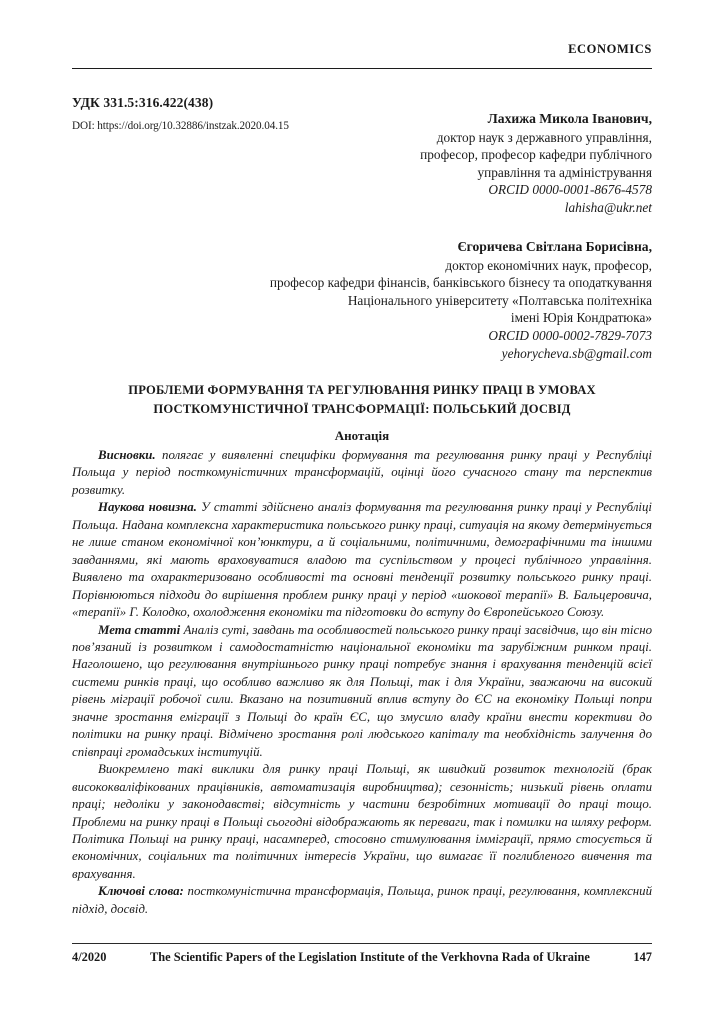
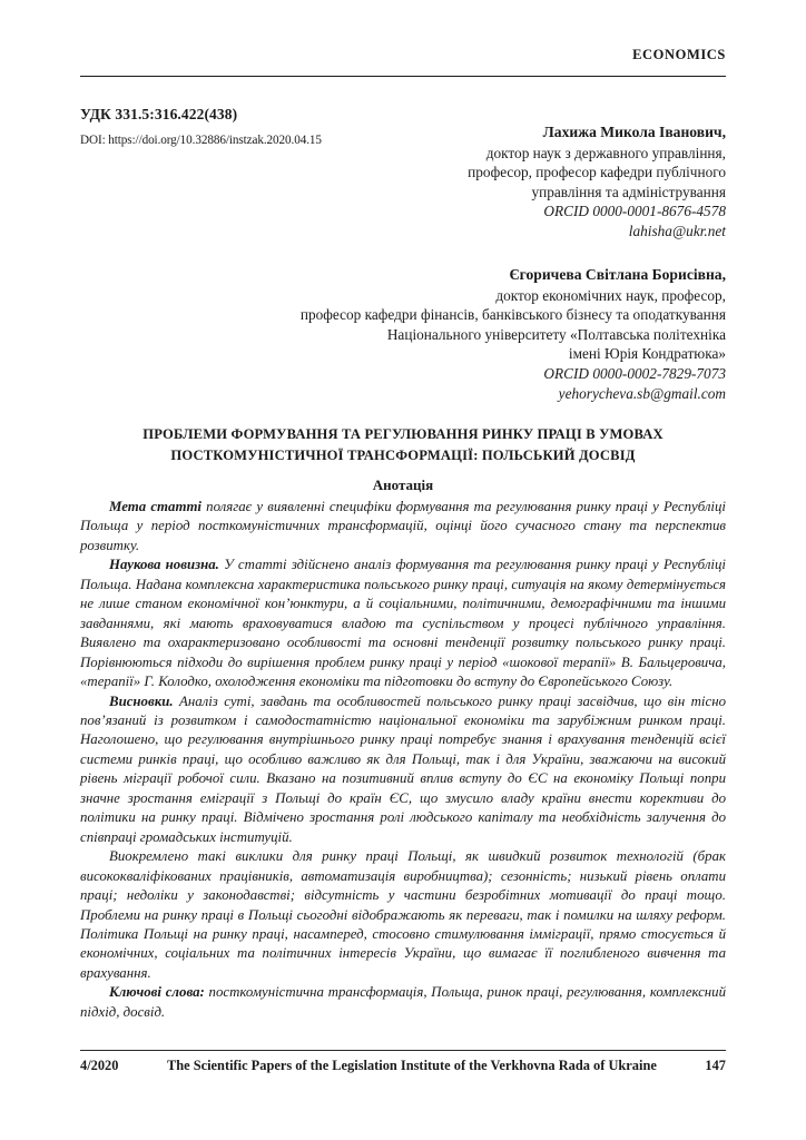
  ECONOMICS
  УДК 331.5:316.422(438)
  DOI: https://doi.org/10.32886/instzak.2020.04.15
  Лахижа Микола Іванович,
  доктор наук з державного управління,
  професор, професор кафедри публічного
  управління та адміністрування
  ORCID 0000-0001-8676-4578
  lahisha@ukr.net
  Єгоричева Світлана Борисівна,
  доктор економічних наук, професор,
  професор кафедри фінансів, банківського бізнесу та оподаткування
  Національного університету «Полтавська політехніка
  імені Юрія Кондратюка»
  ORCID 0000-0002-7829-7073
  yehorycheva.sb@gmail.com
  ПРОБЛЕМИ ФОРМУВАННЯ ТА РЕГУЛЮВАННЯ РИНКУ ПРАЦІ В УМОВАХ
  ПОСТКОМУНІСТИЧНОЇ ТРАНСФОРМАЦІЇ: ПОЛЬСЬКИЙ ДОСВІД
  Анотація
- Висновки. полягає у виявленні специфіки формування та регулювання ринку праці у Республіці Польща у період посткомуністичних трансформацій, оцінці його сучасного стану та перспектив розвитку.
+ Мета статті полягає у виявленні специфіки формування та регулювання ринку праці у Республіці Польща у період посткомуністичних трансформацій, оцінці його сучасного стану та перспектив розвитку.
  Наукова новизна. У статті здійснено аналіз формування та регулювання ринку праці у Республіці Польща. Надана комплексна характеристика польського ринку праці, ситуація на якому детермінується не лише станом економічної кон’юнктури, а й соціальними, політичними, демографічними та іншими завданнями, які мають враховуватися владою та суспільством у процесі публічного управління. Виявлено та охарактеризовано особливості та основні тенденції розвитку польського ринку праці. Порівнюються підходи до вирішення проблем ринку праці у період «шокової терапії» В. Бальцеровича, «терапії» Г. Колодко, охолодження економіки та підготовки до вступу до Європейського Союзу.
- Мета статті Аналіз суті, завдань та особливостей польського ринку праці засвідчив, що він тісно пов’язаний із розвитком і самодостатністю національної економіки та зарубіжним ринком праці. Наголошено, що регулювання внутрішнього ринку праці потребує знання і врахування тенденцій всієї системи ринків праці, що особливо важливо як для Польщі, так і для України, зважаючи на високий рівень міграції робочої сили. Вказано на позитивний вплив вступу до ЄС на економіку Польщі попри значне зростання еміграції з Польщі до країн ЄС, що змусило владу країни внести корективи до політики на ринку праці. Відмічено зростання ролі людського капіталу та необхідність залучення до співпраці громадських інституцій.
+ Висновки. Аналіз суті, завдань та особливостей польського ринку праці засвідчив, що він тісно пов’язаний із розвитком і самодостатністю національної економіки та зарубіжним ринком праці. Наголошено, що регулювання внутрішнього ринку праці потребує знання і врахування тенденцій всієї системи ринків праці, що особливо важливо як для Польщі, так і для України, зважаючи на високий рівень міграції робочої сили. Вказано на позитивний вплив вступу до ЄС на економіку Польщі попри значне зростання еміграції з Польщі до країн ЄС, що змусило владу країни внести корективи до політики на ринку праці. Відмічено зростання ролі людського капіталу та необхідність залучення до співпраці громадських інституцій.
  Виокремлено такі виклики для ринку праці Польщі, як швидкий розвиток технологій (брак висококваліфікованих працівників, автоматизація виробництва); сезонність; низький рівень оплати праці; недоліки у законодавстві; відсутність у частини безробітних мотивації до праці тощо. Проблеми на ринку праці в Польщі сьогодні відображають як переваги, так і помилки на шляху реформ. Політика Польщі на ринку праці, насамперед, стосовно стимулювання імміграції, прямо стосується й економічних, соціальних та політичних інтересів України, що вимагає її поглибленого вивчення та врахування.
  Ключові слова: посткомуністична трансформація, Польща, ринок праці, регулювання, комплексний підхід, досвід.
  4/2020
  The Scientific Papers of the Legislation Institute of the Verkhovna Rada of Ukraine
  147
